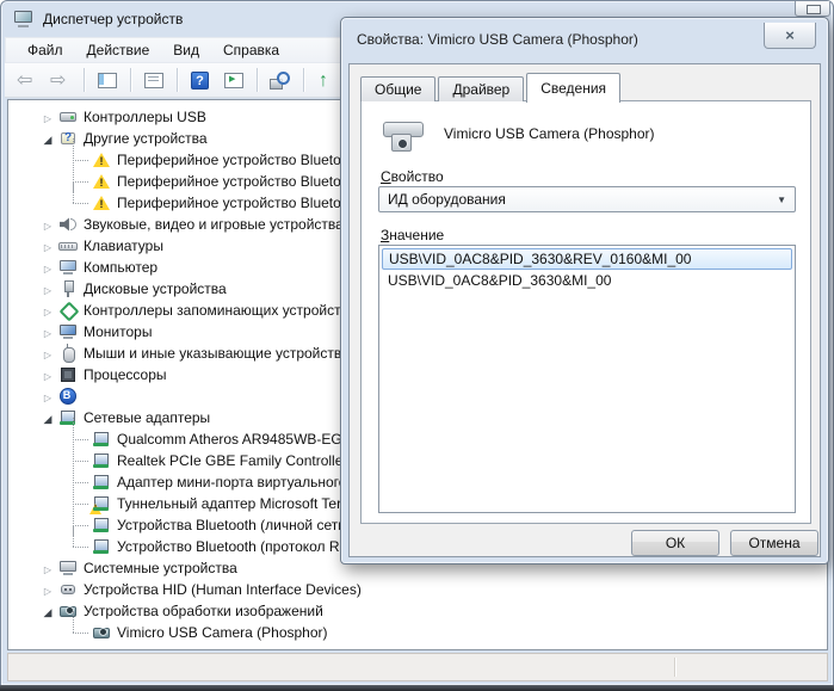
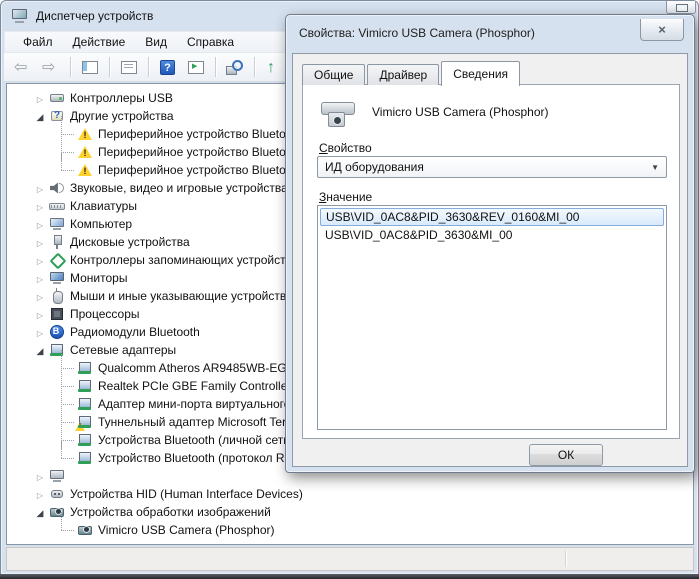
  Диспетчер устройств
  Файл
  Действие
  Вид
  Справка
  Контроллеры USB
  Другие устройства
  Периферийное устройство Blueto
  Периферийное устройство Blueto
  Периферийное устройство Blueto
  Звуковые, видео и игровые устройств
  Клавиатуры
  Компьютер
  Дисковые устройства
  Контроллеры запоминающих устройст
  Мониторы
  Мыши и иные указывающие устройств
  Процессоры
+ Радиомодули Bluetooth
  Сетевые адаптеры
  Realtek PCIe GBE Family Controll
  Туннельный адаптер Microsoft Te
  Устройства Bluetooth (личной сет
  Устройство Bluetooth (протокол R
- Системные устройства
  Устройства HID (Human Interface Devices)
  Устройства обработки изображений
  Vimicro USB Camera (Phosphor)
  Свойства: Vimicro USB Camera (Phosphor)
  Общие
  Драйвер
  Сведения
  Vimicro USB Camera (Phosphor)
  Свойство
  ИД оборудования
  ▼
  Значение
  USB\VID_0AC8&PID_3630&REV_0160&MI_00
  USB\VID_0AC8&PID_3630&MI_00
  ОК
- Отмена
